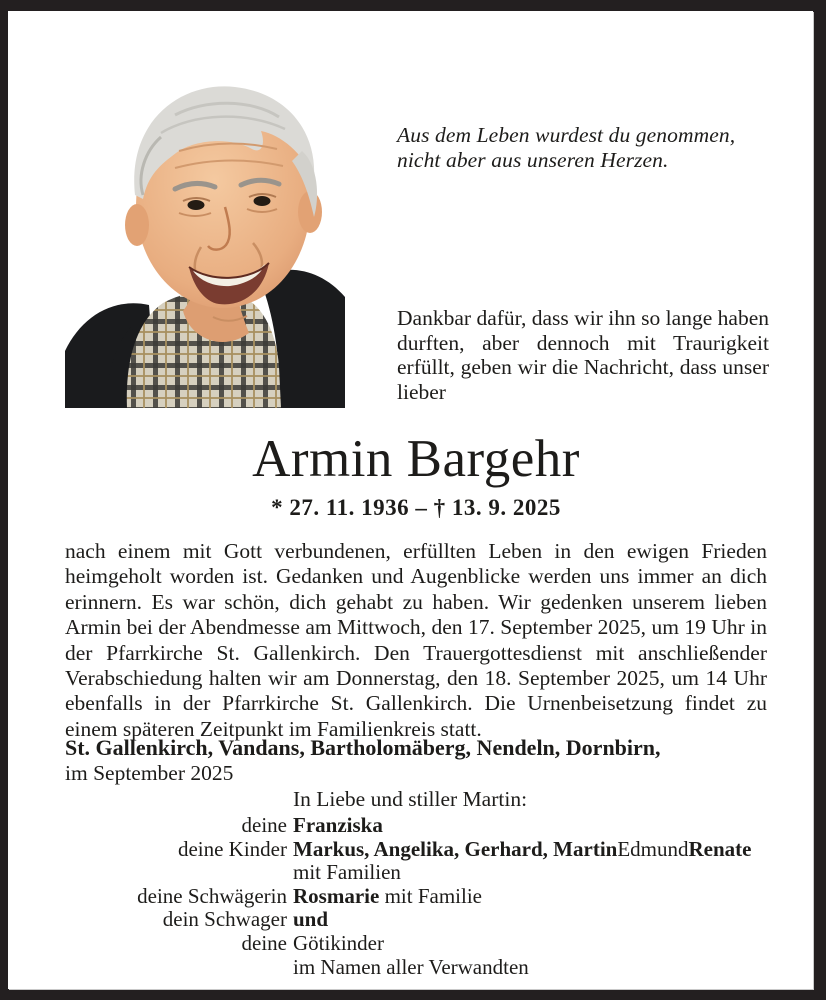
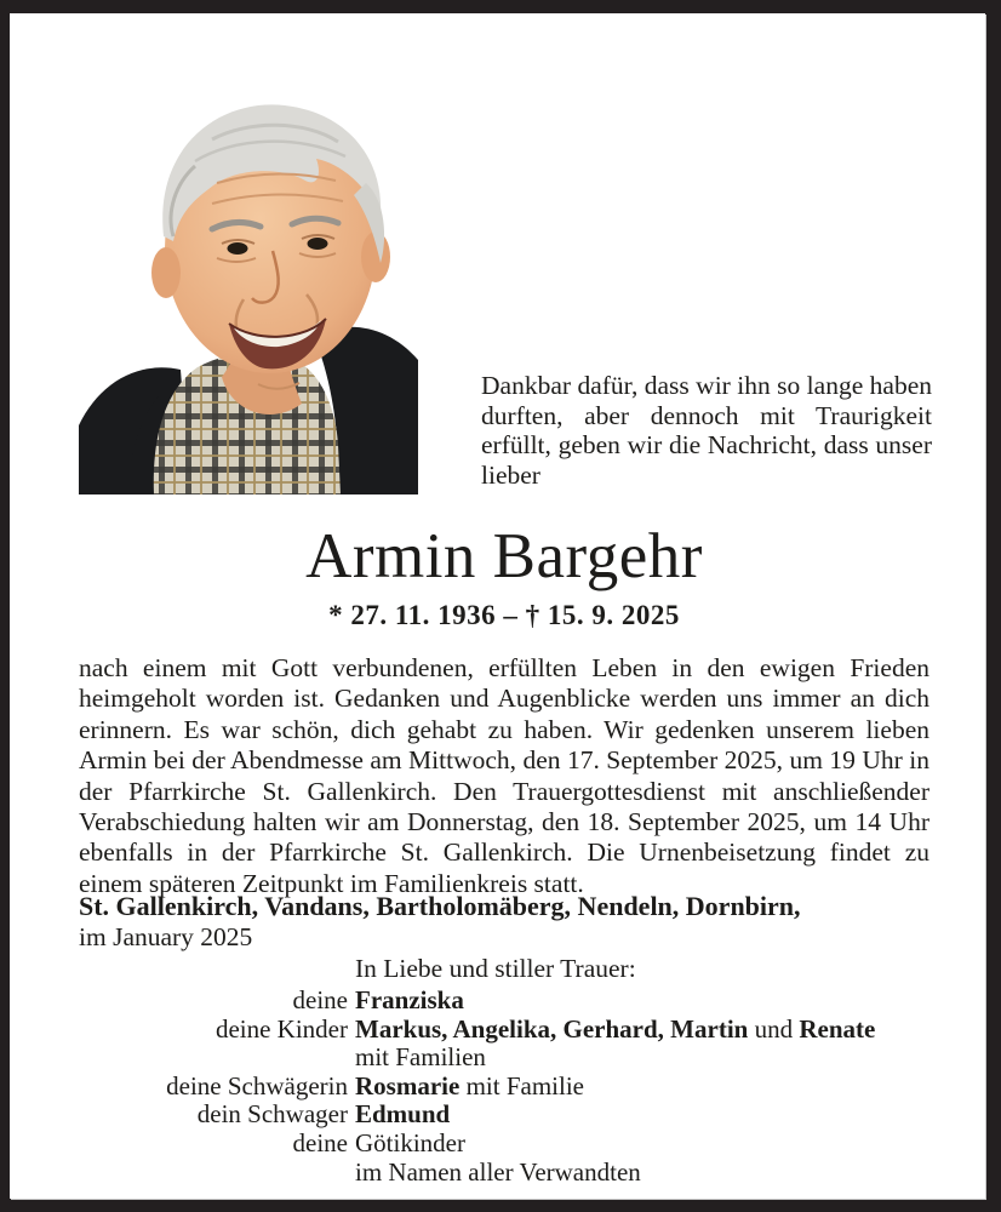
- Aus dem Leben wurdest du genommen,
- nicht aber aus unseren Herzen.
  Dankbar dafür, dass wir ihn so lange haben durften, aber dennoch mit Traurigkeit erfüllt, geben wir die Nachricht, dass unser lieber
  Armin Bargehr
- * 27. 11. 1936 – † 13. 9. 2025
+ * 27. 11. 1936 – † 15. 9. 2025
  nach einem mit Gott verbundenen, erfüllten Leben in den ewigen Frieden heimgeholt worden ist. Gedanken und Augenblicke werden uns immer an dich erinnern. Es war schön, dich gehabt zu haben. Wir gedenken unserem lieben Armin bei der Abendmesse am Mittwoch, den 17. September 2025, um 19 Uhr in der Pfarrkirche St. Gallenkirch. Den Trauergottesdienst mit anschließender Verabschiedung halten wir am Donnerstag, den 18. September 2025, um 14 Uhr ebenfalls in der Pfarrkirche St. Gallenkirch. Die Urnenbeisetzung findet zu einem späteren Zeitpunkt im Familienkreis statt.
  St. Gallenkirch, Vandans, Bartholomäberg, Nendeln, Dornbirn,
- im September 2025
+ im January 2025
- In Liebe und stiller Martin:
+ In Liebe und stiller Trauer:
  deine
  Franziska
  deine Kinder
- Markus, Angelika, Gerhard, MartinEdmundRenate
+ Markus, Angelika, Gerhard, Martin und Renate
  mit Familien
  deine Schwägerin
  Rosmarie mit Familie
  dein Schwager
- und
+ Edmund
  deine
  Götikinder
  im Namen aller Verwandten
